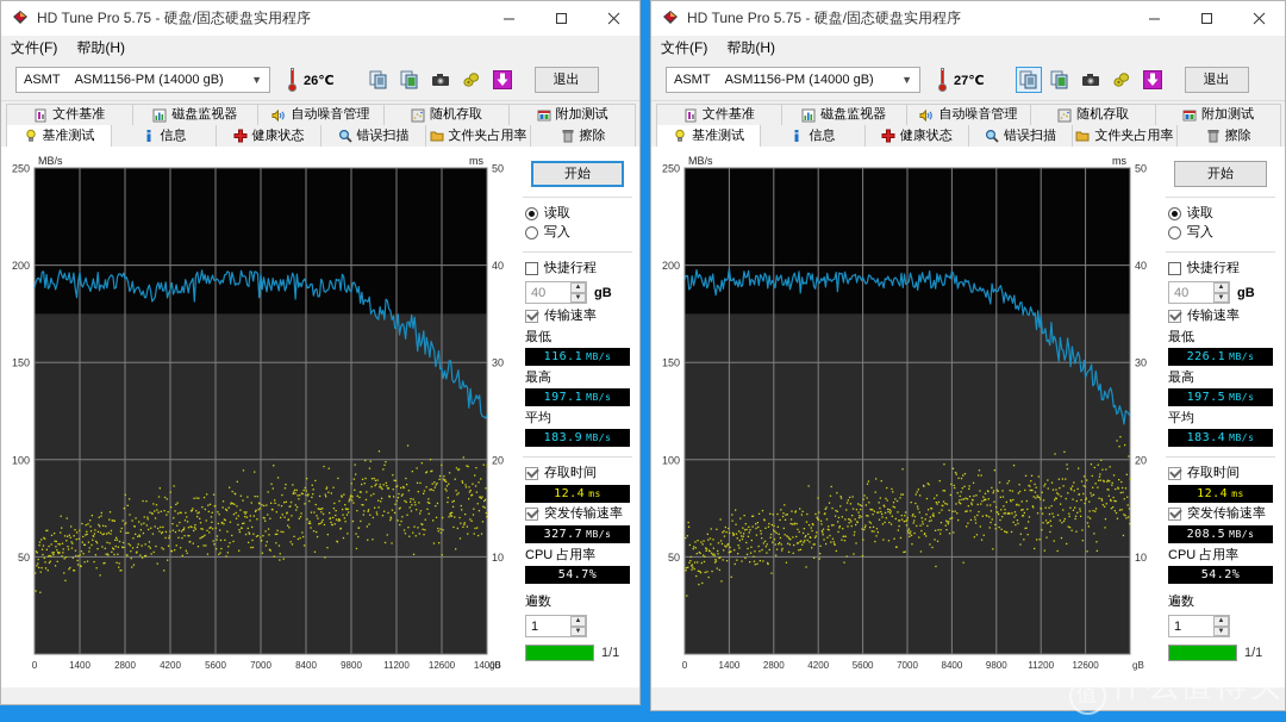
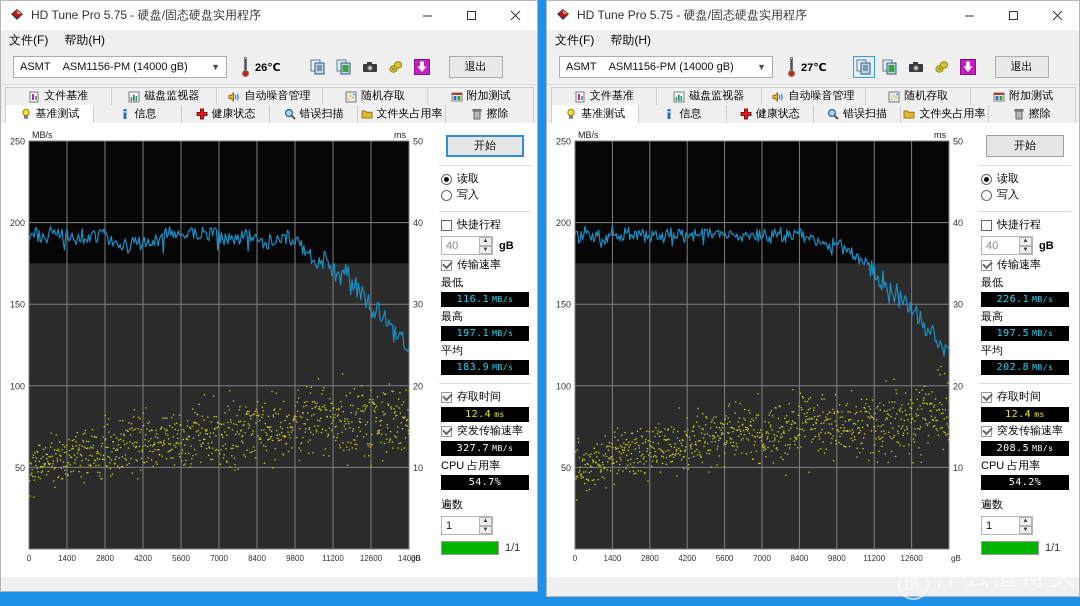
  HD Tune Pro 5.75 - 硬盘/固态硬盘实用程序
  文件(F)
  帮助(H)
  ASMT ASM1156-PM (14000 gB)
  ▼
  26℃
  退出
  文件基准
  磁盘监视器
  自动噪音管理
  随机存取
  附加测试
  基准测试
  信息
  健康状态
  错误扫描
  文件夹占用率
  擦除
  MB/s
  ms
  50
  100
  150
  200
  250
  10
  20
  30
  40
  50
  0
  1400
  2800
  4200
  5600
  7000
  8400
  9800
  11200
  12600
  14000
  gB
  开始
  读取
  写入
  快捷行程
  40
  gB
  传输速率
  最低
  116.1
  MB/s
  最高
  197.1
  MB/s
  平均
  183.9
  MB/s
  存取时间
  12.4
  ms
  突发传输速率
  327.7
  MB/s
  CPU 占用率
  54.7%
  遍数
  1
  1/1
  HD Tune Pro 5.75 - 硬盘/固态硬盘实用程序
  文件(F)
  帮助(H)
  ASMT ASM1156-PM (14000 gB)
  ▼
  27℃
  退出
  文件基准
  磁盘监视器
  自动噪音管理
  随机存取
  附加测试
  基准测试
  信息
  健康状态
  错误扫描
  文件夹占用率
  擦除
  MB/s
  ms
  50
  100
  150
  200
  250
  10
  20
  30
  40
  50
  0
  1400
  2800
  4200
  5600
  7000
  8400
  9800
  11200
  12600
  gB
  开始
  读取
  写入
  快捷行程
  40
  gB
  传输速率
  最低
  226.1
  MB/s
  最高
  197.5
  MB/s
  平均
- 183.4
+ 202.8
  MB/s
  存取时间
  12.4
  ms
  突发传输速率
  208.5
  MB/s
  CPU 占用率
  54.2%
  遍数
  1
  1/1
  什么值得买
